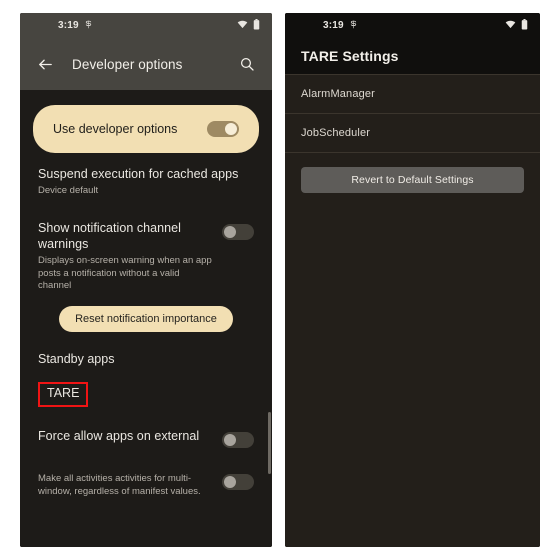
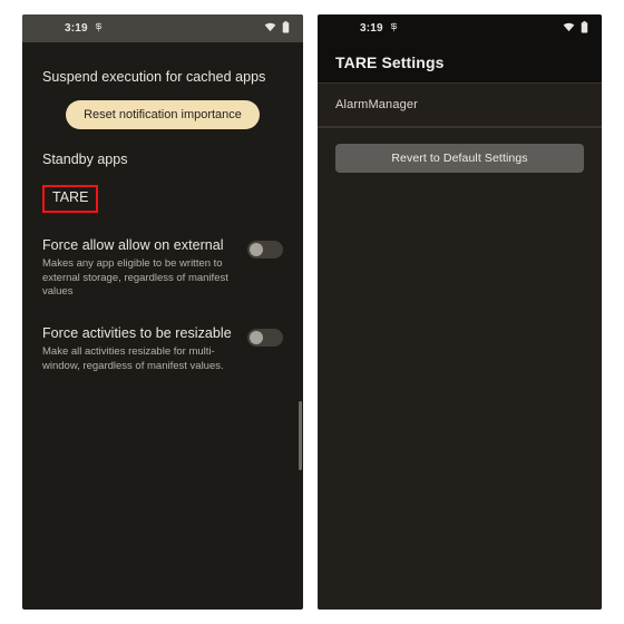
  3:19
- Developer options
- Use developer options
  Suspend execution for cached apps
- Device default
- Show notification channel warnings
- Displays on-screen warning when an app posts a notification without a valid channel
  Reset notification importance
  Standby apps
  TARE
- Force allow apps on external
+ Force allow allow on external
+ Makes any app eligible to be written to external storage, regardless of manifest values
+ Force activities to be resizable
- Make all activities activities for multi-window, regardless of manifest values.
+ Make all activities resizable for multi-window, regardless of manifest values.
  3:19
  TARE Settings
  AlarmManager
- JobScheduler
  Revert to Default Settings
